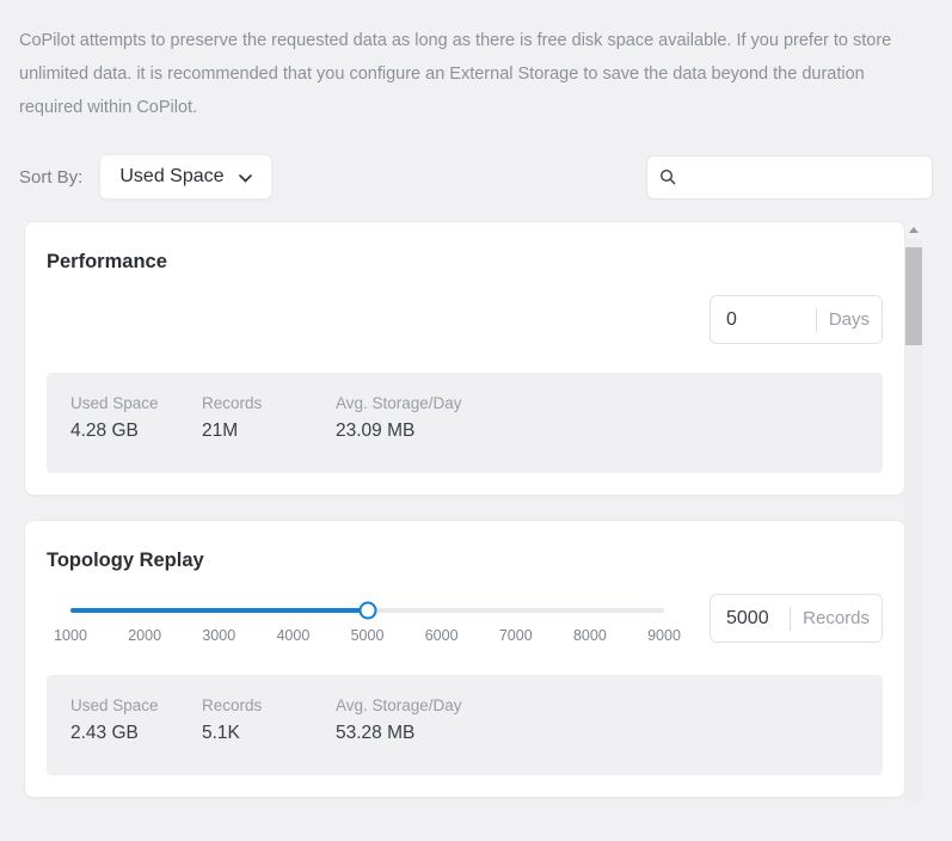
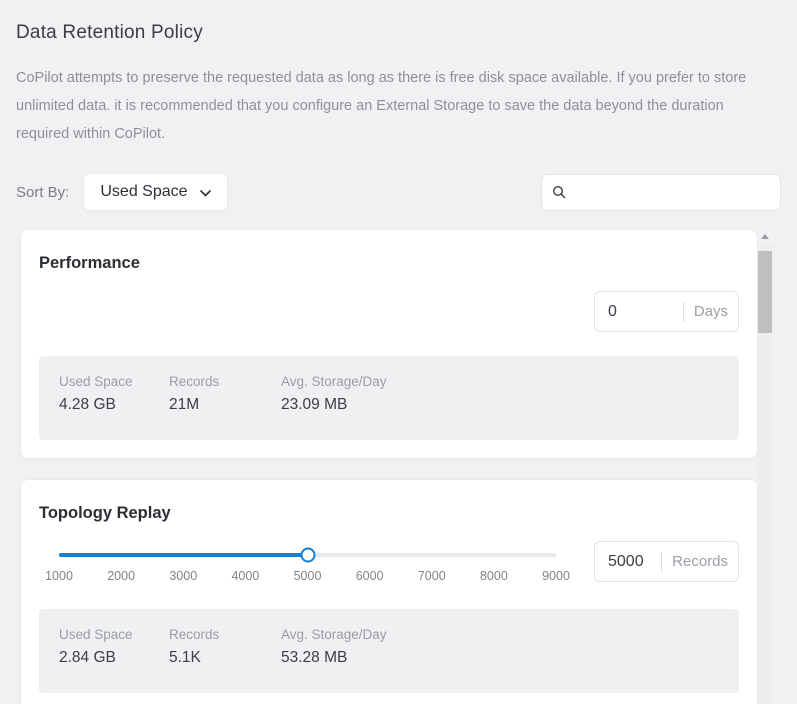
+ Data Retention Policy
  CoPilot attempts to preserve the requested data as long as there is free disk space available. If you prefer to store unlimited data. it is recommended that you configure an External Storage to save the data beyond the duration required within CoPilot.
  Sort By:
  Used Space
  Performance
  0
  Days
  Used Space
  4.28 GB
  Records
  21M
  Avg. Storage/Day
  23.09 MB
  Topology Replay
  1000
  2000
  3000
  4000
  5000
  6000
  7000
  8000
  9000
  5000
  Records
  Used Space
- 2.43 GB
+ 2.84 GB
  Records
  5.1K
  Avg. Storage/Day
  53.28 MB
